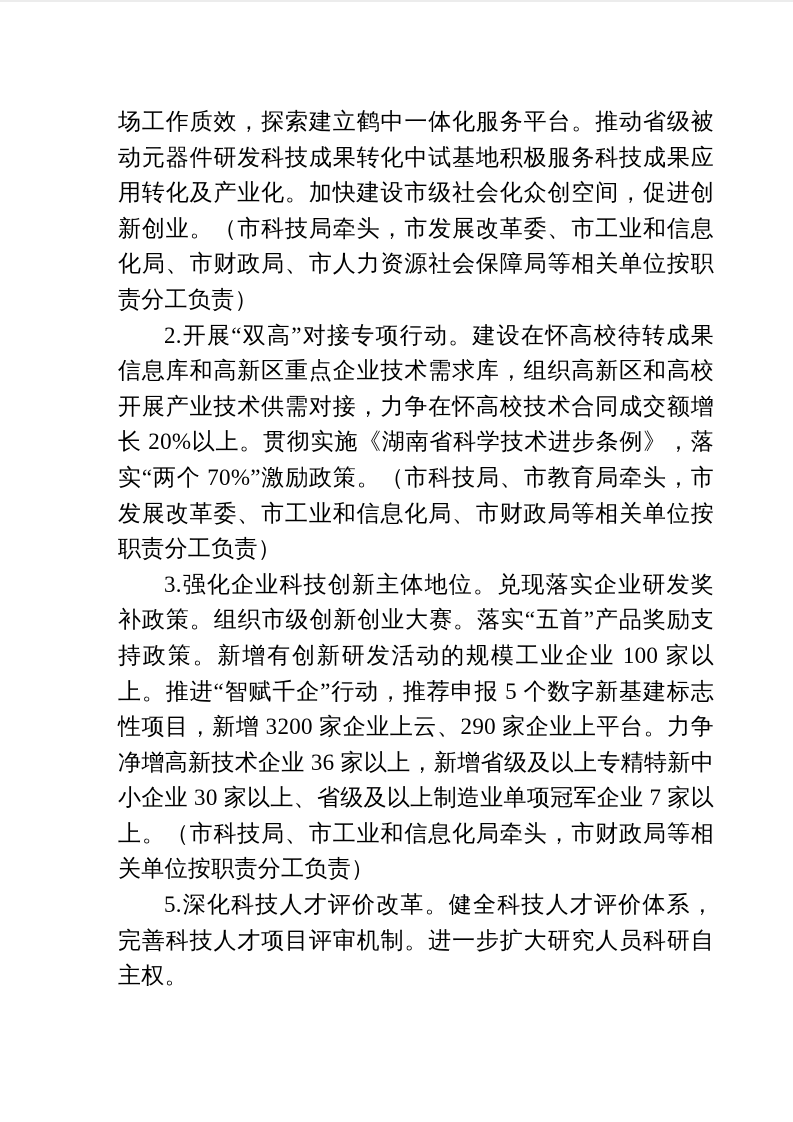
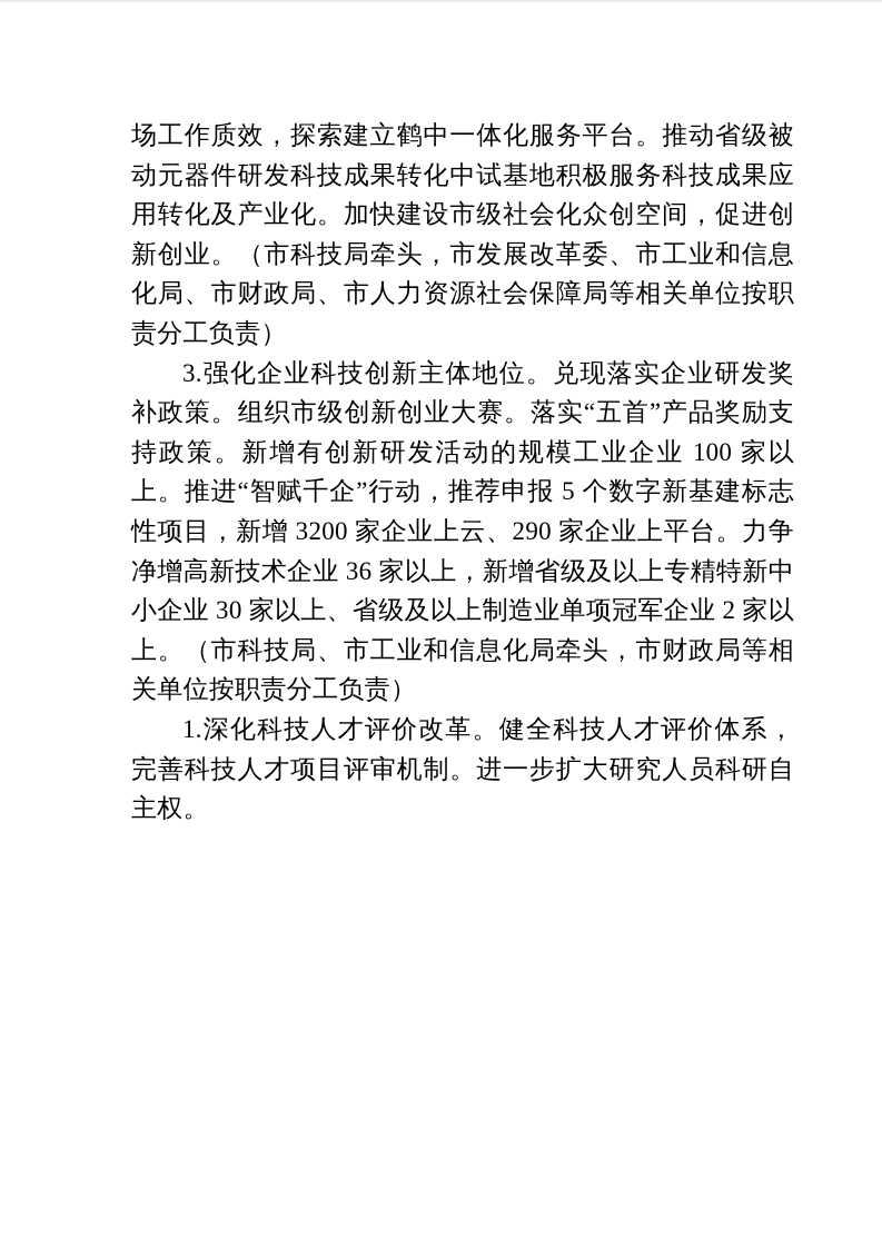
  场工作质效，探索建立鹤中一体化服务平台。推动省级被动元器件研发科技成果转化中试基地积极服务科技成果应用转化及产业化。加快建设市级社会化众创空间，促进创新创业。（市科技局牵头，市发展改革委、市工业和信息化局、市财政局、市人力资源社会保障局等相关单位按职责分工负责）
- 2.开展“双高”对接专项行动。建设在怀高校待转成果信息库和高新区重点企业技术需求库，组织高新区和高校开展产业技术供需对接，力争在怀高校技术合同成交额增长 20%以上。贯彻实施《湖南省科学技术进步条例》，落实“两个 70%”激励政策。（市科技局、市教育局牵头，市发展改革委、市工业和信息化局、市财政局等相关单位按职责分工负责）
- 3.强化企业科技创新主体地位。兑现落实企业研发奖补政策。组织市级创新创业大赛。落实“五首”产品奖励支持政策。新增有创新研发活动的规模工业企业 100 家以上。推进“智赋千企”行动，推荐申报 5 个数字新基建标志性项目，新增 3200 家企业上云、290 家企业上平台。力争净增高新技术企业 36 家以上，新增省级及以上专精特新中小企业 30 家以上、省级及以上制造业单项冠军企业 7 家以上。（市科技局、市工业和信息化局牵头，市财政局等相关单位按职责分工负责）
+ 3.强化企业科技创新主体地位。兑现落实企业研发奖补政策。组织市级创新创业大赛。落实“五首”产品奖励支持政策。新增有创新研发活动的规模工业企业 100 家以上。推进“智赋千企”行动，推荐申报 5 个数字新基建标志性项目，新增 3200 家企业上云、290 家企业上平台。力争净增高新技术企业 36 家以上，新增省级及以上专精特新中小企业 30 家以上、省级及以上制造业单项冠军企业 2 家以上。（市科技局、市工业和信息化局牵头，市财政局等相关单位按职责分工负责）
- 5.深化科技人才评价改革。健全科技人才评价体系，完善科技人才项目评审机制。进一步扩大研究人员科研自主权。
+ 1.深化科技人才评价改革。健全科技人才评价体系，完善科技人才项目评审机制。进一步扩大研究人员科研自主权。
